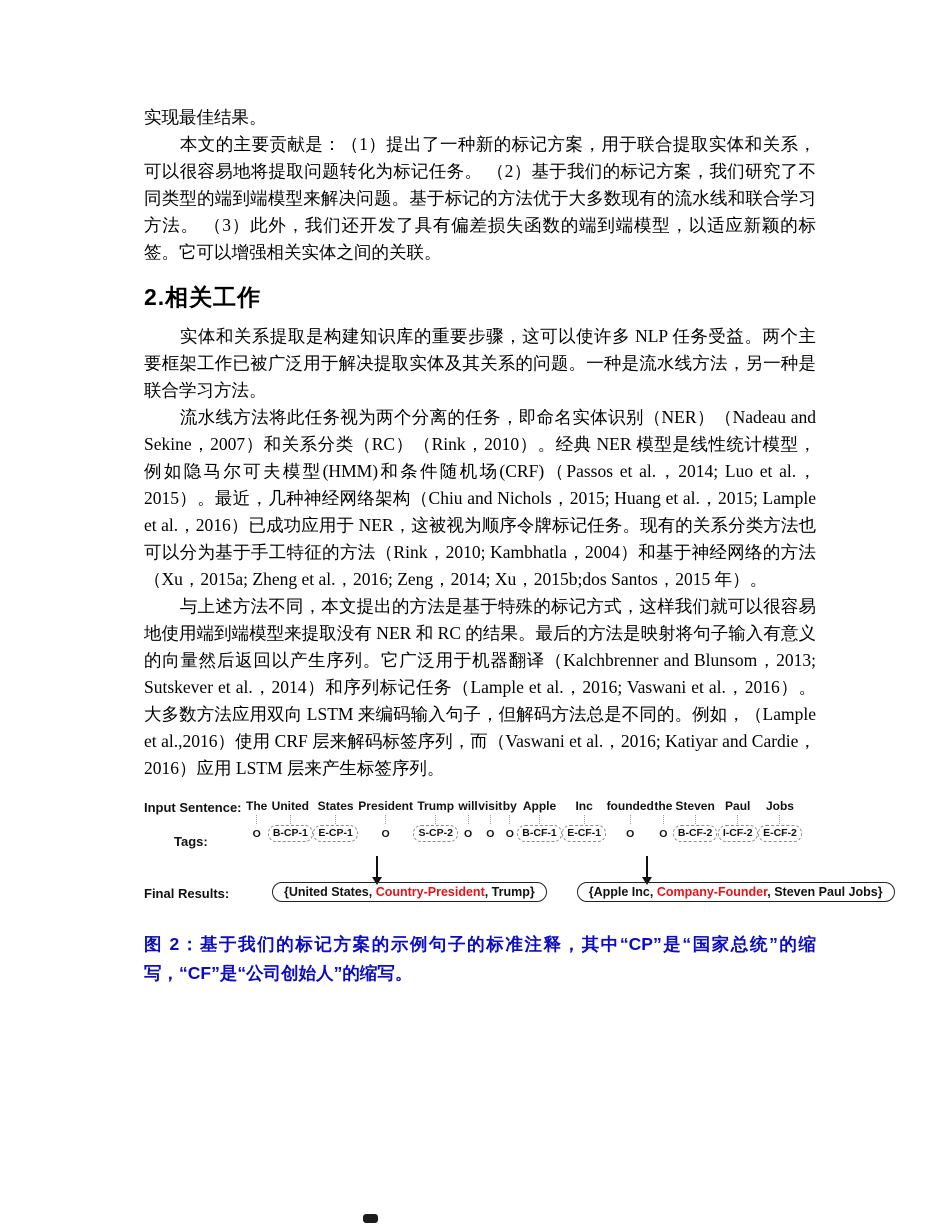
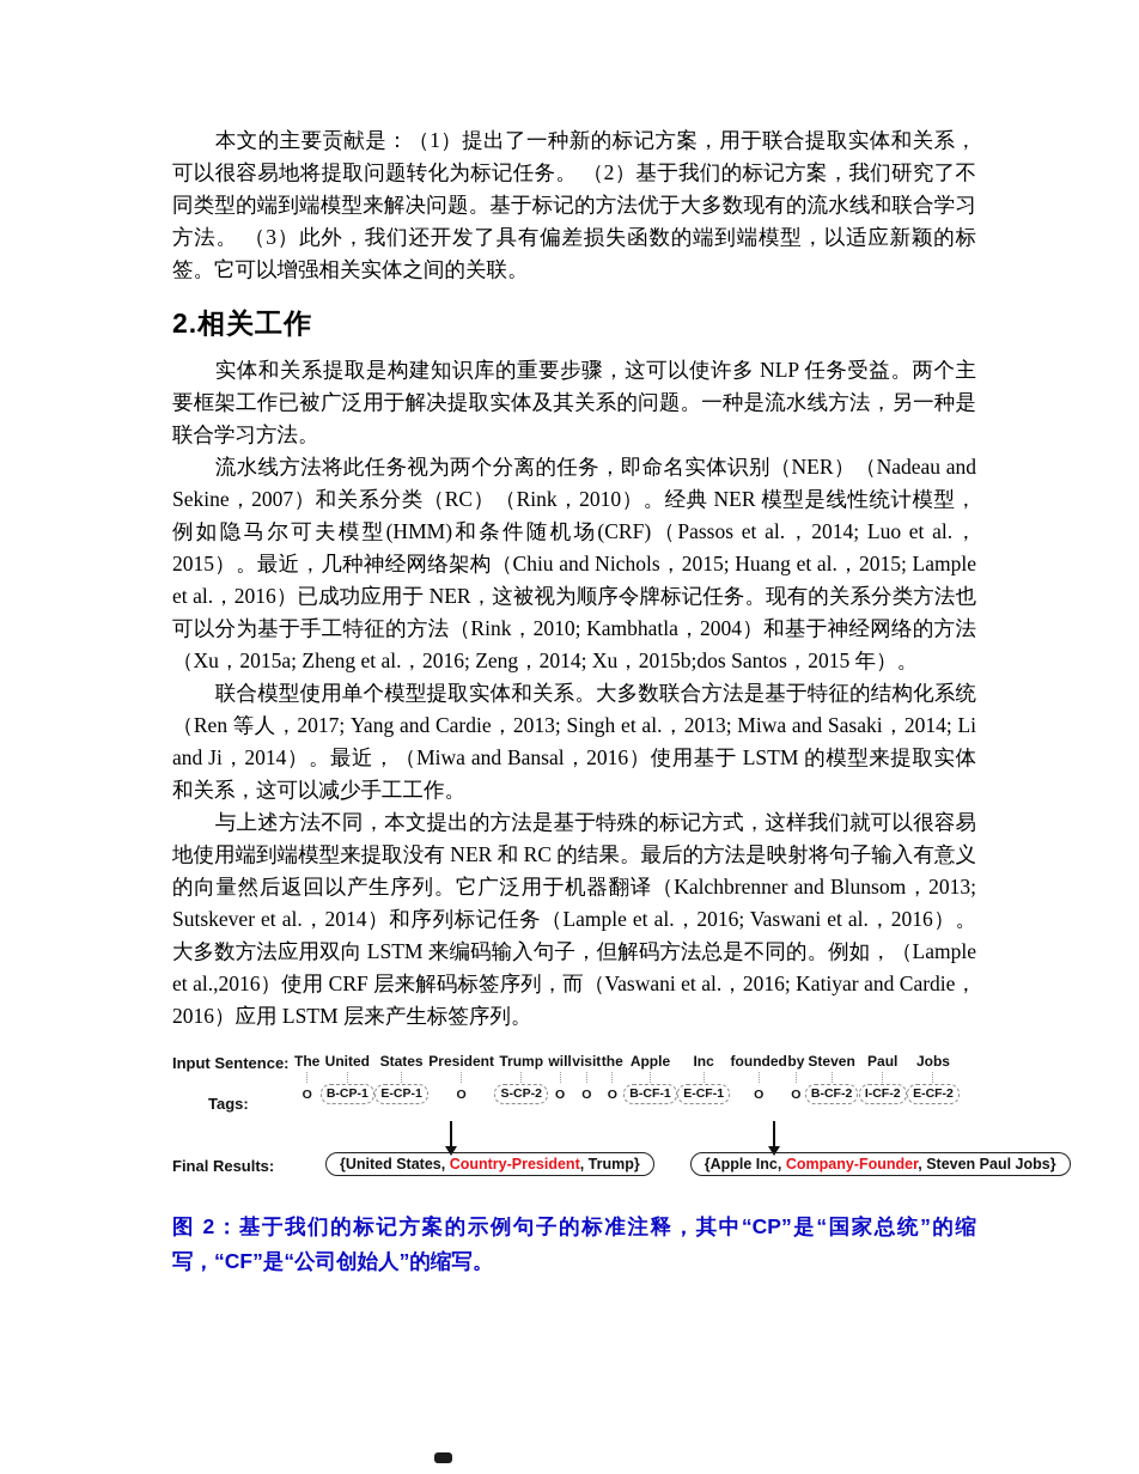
- 实现最佳结果。
  本文的主要贡献是：（1）提出了一种新的标记方案，用于联合提取实体和关系，可以很容易地将提取问题转化为标记任务。 （2）基于我们的标记方案，我们研究了不同类型的端到端模型来解决问题。基于标记的方法优于大多数现有的流水线和联合学习方法。 （3）此外，我们还开发了具有偏差损失函数的端到端模型，以适应新颖的标签。它可以增强相关实体之间的关联。
  2.相关工作
  实体和关系提取是构建知识库的重要步骤，这可以使许多 NLP 任务受益。两个主要框架工作已被广泛用于解决提取实体及其关系的问题。一种是流水线方法，另一种是联合学习方法。
  流水线方法将此任务视为两个分离的任务，即命名实体识别（NER）（Nadeau and Sekine，2007）和关系分类（RC）（Rink，2010）。经典 NER 模型是线性统计模型，例如隐马尔可夫模型(HMM)和条件随机场(CRF)（Passos et al.，2014; Luo et al.，2015）。最近，几种神经网络架构（Chiu and Nichols，2015; Huang et al.，2015; Lample et al.，2016）已成功应用于 NER，这被视为顺序令牌标记任务。现有的关系分类方法也可以分为基于手工特征的方法（Rink，2010; Kambhatla，2004）和基于神经网络的方法（Xu，2015a; Zheng et al.，2016; Zeng，2014; Xu，2015b;dos Santos，2015 年）。
+ 联合模型使用单个模型提取实体和关系。大多数联合方法是基于特征的结构化系统（Ren 等人，2017; Yang and Cardie，2013; Singh et al.，2013; Miwa and Sasaki，2014; Li and Ji，2014）。最近，（Miwa and Bansal，2016）使用基于 LSTM 的模型来提取实体和关系，这可以减少手工工作。
  与上述方法不同，本文提出的方法是基于特殊的标记方式，这样我们就可以很容易地使用端到端模型来提取没有 NER 和 RC 的结果。最后的方法是映射将句子输入有意义的向量然后返回以产生序列。它广泛用于机器翻译（Kalchbrenner and Blunsom，2013; Sutskever et al.，2014）和序列标记任务（Lample et al.，2016; Vaswani et al.，2016）。大多数方法应用双向 LSTM 来编码输入句子，但解码方法总是不同的。例如，（Lample et al.,2016）使用 CRF 层来解码标签序列，而（Vaswani et al.，2016; Katiyar and Cardie，2016）应用 LSTM 层来产生标签序列。
  Input Sentence:
  Tags:
  Final Results:
  The
  O
  United
  B-CP-1
  States
  E-CP-1
  President
  O
  Trump
  S-CP-2
  will
  O
  visit
  O
- by
+ the
  O
  Apple
  B-CF-1
  Inc
  E-CF-1
  founded
  O
- the
+ by
  O
  Steven
  B-CF-2
  Paul
  I-CF-2
  Jobs
  E-CF-2
  {United States, Country-President, Trump}
  {Apple Inc, Company-Founder, Steven Paul Jobs}
  图 2：基于我们的标记方案的示例句子的标准注释，其中“CP”是“国家总统”的缩写，“CF”是“公司创始人”的缩写。
